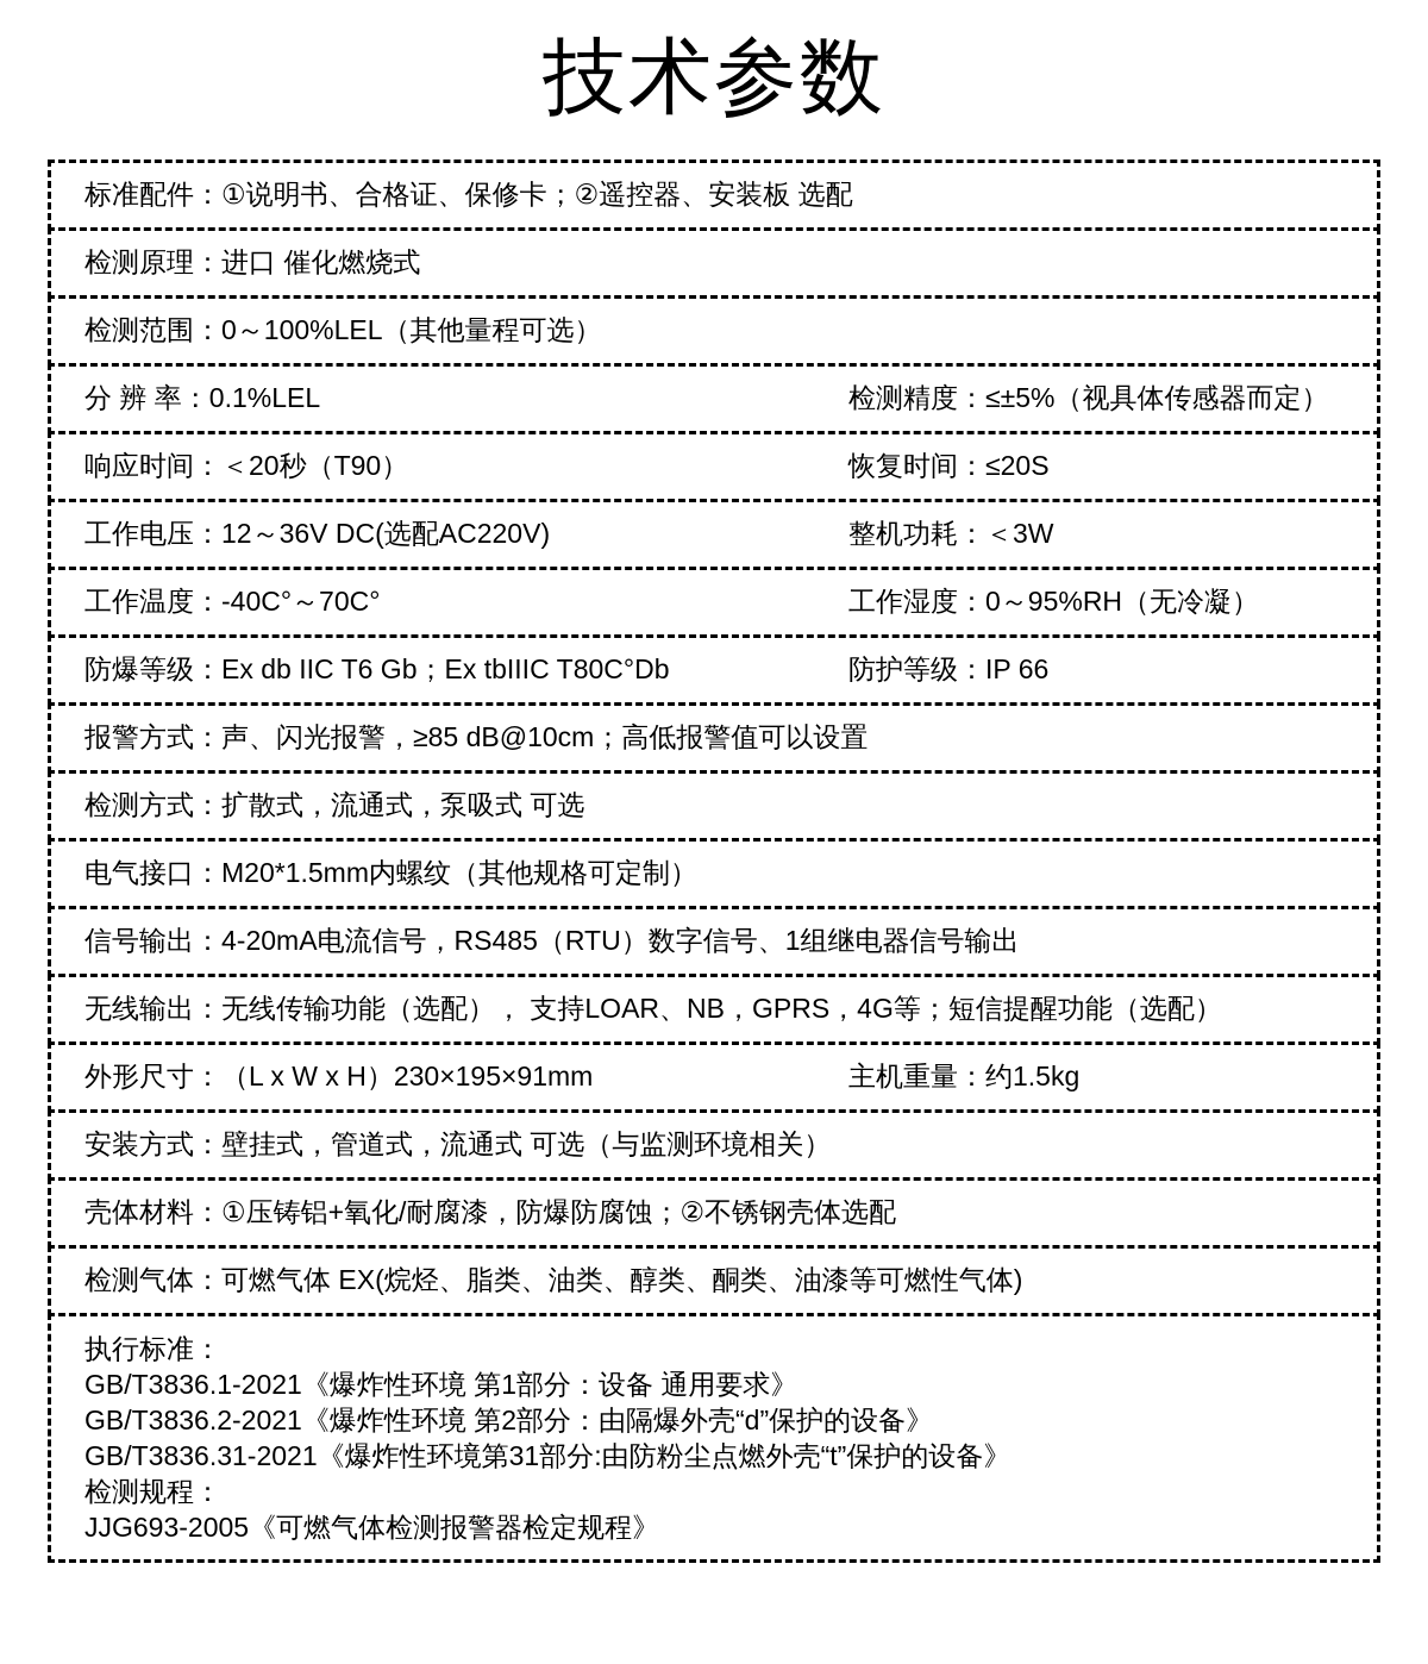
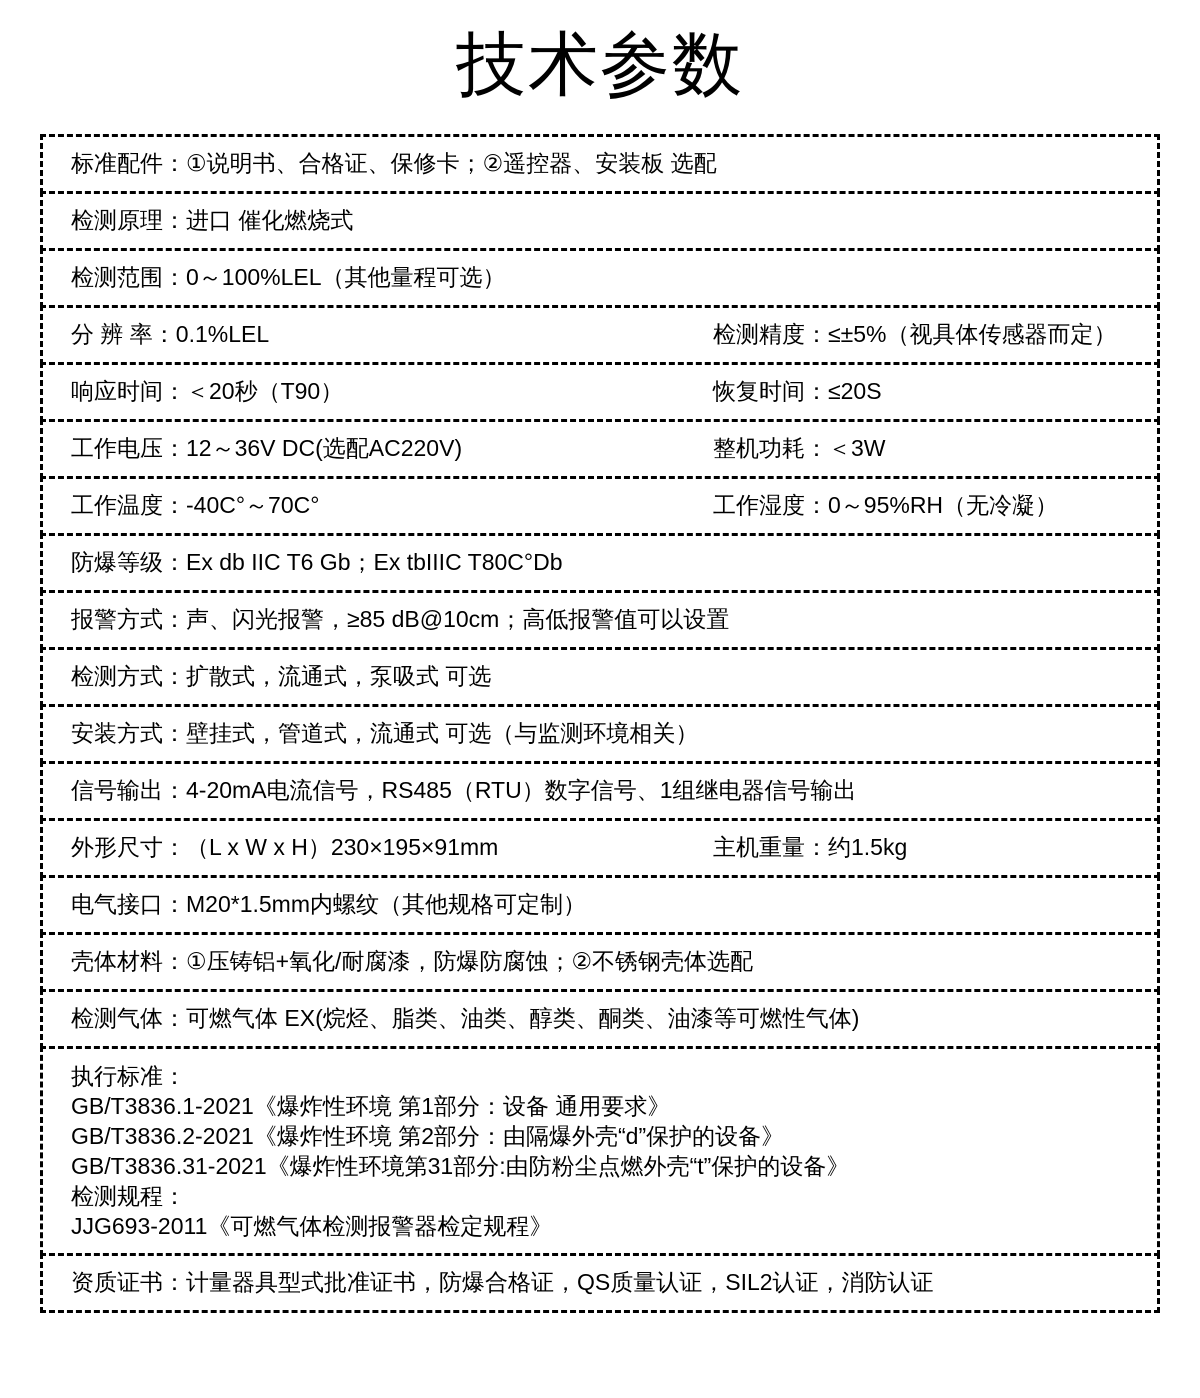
  技术参数
  标准配件：①说明书、合格证、保修卡；②遥控器、安装板 选配
  检测原理：进口 催化燃烧式
  检测范围：0～100%LEL（其他量程可选）
  分 辨 率：0.1%LEL
  检测精度：≤±5%（视具体传感器而定）
  响应时间：＜20秒（T90）
  恢复时间：≤20S
  工作电压：12～36V DC(选配AC220V)
  整机功耗：＜3W
  工作温度：-40C°～70C°
  工作湿度：0～95%RH（无冷凝）
  防爆等级：Ex db IIC T6 Gb；Ex tbIIIC T80C°Db
- 防护等级：IP 66
  报警方式：声、闪光报警，≥85 dB@10cm；高低报警值可以设置
  检测方式：扩散式，流通式，泵吸式 可选
- 电气接口：M20*1.5mm内螺纹（其他规格可定制）
+ 安装方式：壁挂式，管道式，流通式 可选（与监测环境相关）
  信号输出：4-20mA电流信号，RS485（RTU）数字信号、1组继电器信号输出
- 无线输出：无线传输功能（选配）， 支持LOAR、NB，GPRS，4G等；短信提醒功能（选配）
  外形尺寸：（L x W x H）230×195×91mm
  主机重量：约1.5kg
- 安装方式：壁挂式，管道式，流通式 可选（与监测环境相关）
+ 电气接口：M20*1.5mm内螺纹（其他规格可定制）
  壳体材料：①压铸铝+氧化/耐腐漆，防爆防腐蚀；②不锈钢壳体选配
  检测气体：可燃气体 EX(烷烃、脂类、油类、醇类、酮类、油漆等可燃性气体)
  执行标准：
  GB/T3836.1-2021《爆炸性环境 第1部分：设备 通用要求》
  GB/T3836.2-2021《爆炸性环境 第2部分：由隔爆外壳“d”保护的设备》
  GB/T3836.31-2021《爆炸性环境第31部分:由防粉尘点燃外壳“t”保护的设备》
  检测规程：
- JJG693-2005《可燃气体检测报警器检定规程》
+ JJG693-2011《可燃气体检测报警器检定规程》
+ 资质证书：计量器具型式批准证书，防爆合格证，QS质量认证，SIL2认证，消防认证
